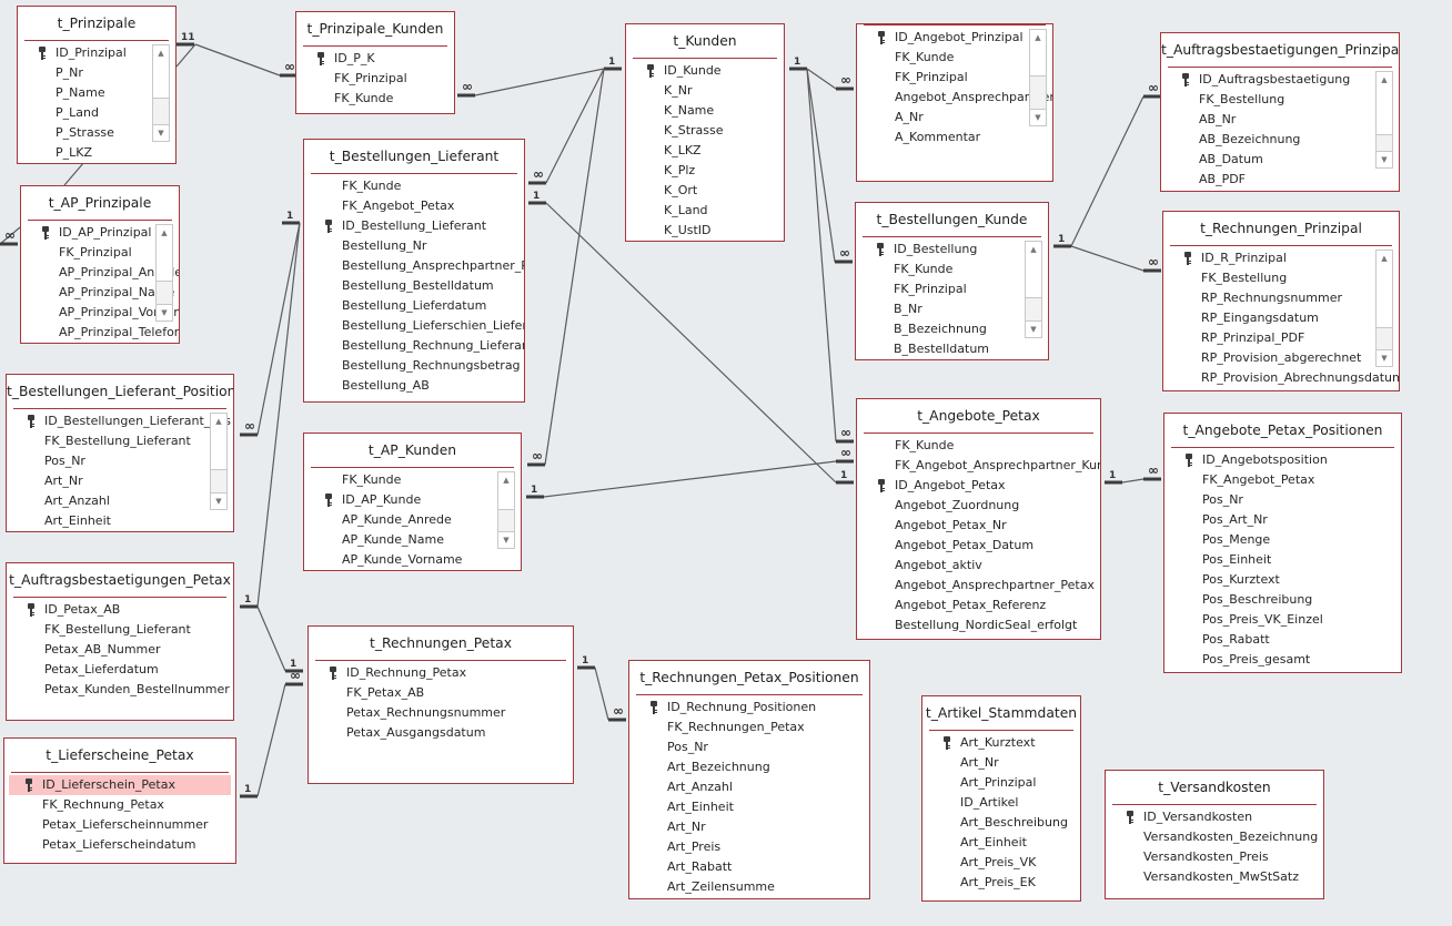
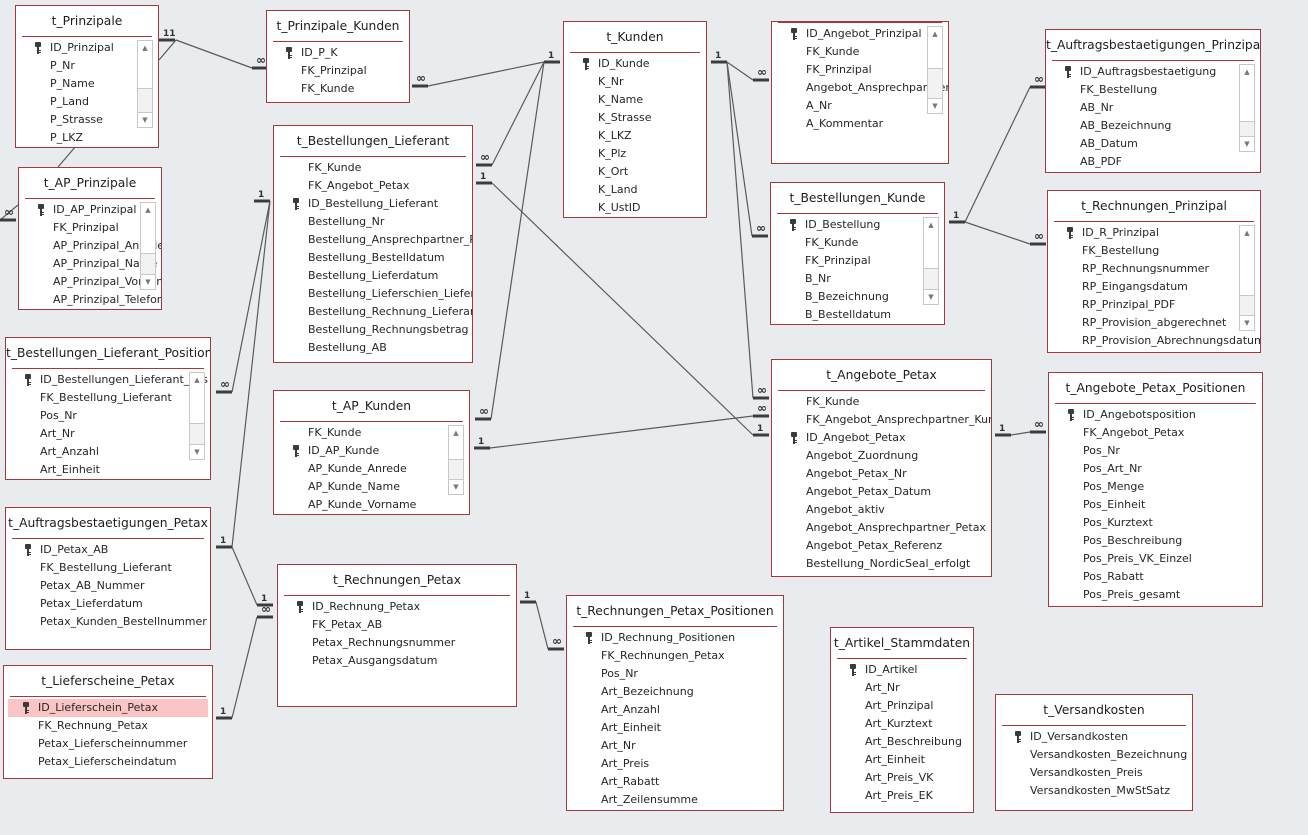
  11
  ∞
  ∞
  1
  ∞
  ∞
  ∞
  1
  ∞
  ∞
  ∞
  1
  ∞
  1
  1
  1
  ∞
  1
  ∞
  ∞
  1
  ∞
  1
  1
  1
  ∞
  1
  ∞
  t_Prinzipale
  ID_Prinzipal
  P_Nr
  P_Name
  P_Land
  P_Strasse
  P_LKZ
  ▲
  ▼
  t_Prinzipale_Kunden
  ID_P_K
  FK_Prinzipal
  FK_Kunde
  t_AP_Prinzipale
  ID_AP_Prinzipal
  FK_Prinzipal
  AP_Prinzipal_Ane
  AP_Prinzipal_Na
  AP_Prinzipal_Vo
  AP_Prinzipal_Telefon
  ▲
  ▼
  t_Bestellungen_Lieferant
  FK_Kunde
  FK_Angebot_Petax
  ID_Bestellung_Lieferant
  Bestellung_Nr
  Bestellung_Ansprechpartner_
  Bestellung_Bestelldatum
  Bestellung_Lieferdatum
  Bestellung_Lieferschien_Liefe
  Bestellung_Rechnung_Liefera
  Bestellung_Rechnungsbetrag
  Bestellung_AB
  t_Kunden
  ID_Kunde
  K_Nr
  K_Name
  K_Strasse
  K_LKZ
  K_Plz
  K_Ort
  K_Land
  K_UstID
  ID_Angebot_Prinzipal
  FK_Kunde
  FK_Prinzipal
  Angebot_Ansprechparr
  A_Nr
  A_Kommentar
  ▲
  ▼
  t_Auftragsbestaetigungen_Prinzipa
  ID_Auftragsbestaetigung
  FK_Bestellung
  AB_Nr
  AB_Bezeichnung
  AB_Datum
  AB_PDF
  ▲
  ▼
  t_Bestellungen_Kunde
  ID_Bestellung
  FK_Kunde
  FK_Prinzipal
  B_Nr
  B_Bezeichnung
  B_Bestelldatum
  ▲
  ▼
  t_Rechnungen_Prinzipal
  ID_R_Prinzipal
  FK_Bestellung
  RP_Rechnungsnummer
  RP_Eingangsdatum
  RP_Prinzipal_PDF
  RP_Provision_abgerechnet
  RP_Provision_Abrechnungsdatum
  ▲
  ▼
  t_Bestellungen_Lieferant_Position
  ID_Bestellungen_Lieferant_s
  FK_Bestellung_Lieferant
  Pos_Nr
  Art_Nr
  Art_Anzahl
  Art_Einheit
  ▲
  ▼
  t_AP_Kunden
  FK_Kunde
  ID_AP_Kunde
  AP_Kunde_Anrede
  AP_Kunde_Name
  AP_Kunde_Vorname
  ▲
  ▼
  t_Angebote_Petax
  FK_Kunde
  FK_Angebot_Ansprechpartner_Ku
  ID_Angebot_Petax
  Angebot_Zuordnung
  Angebot_Petax_Nr
  Angebot_Petax_Datum
  Angebot_aktiv
  Angebot_Ansprechpartner_Petax
  Angebot_Petax_Referenz
  Bestellung_NordicSeal_erfolgt
  t_Angebote_Petax_Positionen
  ID_Angebotsposition
  FK_Angebot_Petax
  Pos_Nr
  Pos_Art_Nr
  Pos_Menge
  Pos_Einheit
  Pos_Kurztext
  Pos_Beschreibung
  Pos_Preis_VK_Einzel
  Pos_Rabatt
  Pos_Preis_gesamt
  t_Auftragsbestaetigungen_Petax
  ID_Petax_AB
  FK_Bestellung_Lieferant
  Petax_AB_Nummer
  Petax_Lieferdatum
  Petax_Kunden_Bestellnummer
  t_Rechnungen_Petax
  ID_Rechnung_Petax
  FK_Petax_AB
  Petax_Rechnungsnummer
  Petax_Ausgangsdatum
  t_Rechnungen_Petax_Positionen
  ID_Rechnung_Positionen
  FK_Rechnungen_Petax
  Pos_Nr
  Art_Bezeichnung
  Art_Anzahl
  Art_Einheit
  Art_Nr
  Art_Preis
  Art_Rabatt
  Art_Zeilensumme
  t_Lieferscheine_Petax
  ID_Lieferschein_Petax
  FK_Rechnung_Petax
  Petax_Lieferscheinnummer
  Petax_Lieferscheindatum
  t_Artikel_Stammdaten
- Art_Kurztext
+ ID_Artikel
  Art_Nr
  Art_Prinzipal
- ID_Artikel
+ Art_Kurztext
  Art_Beschreibung
  Art_Einheit
  Art_Preis_VK
  Art_Preis_EK
  t_Versandkosten
  ID_Versandkosten
  Versandkosten_Bezeichnung
  Versandkosten_Preis
  Versandkosten_MwStSatz
